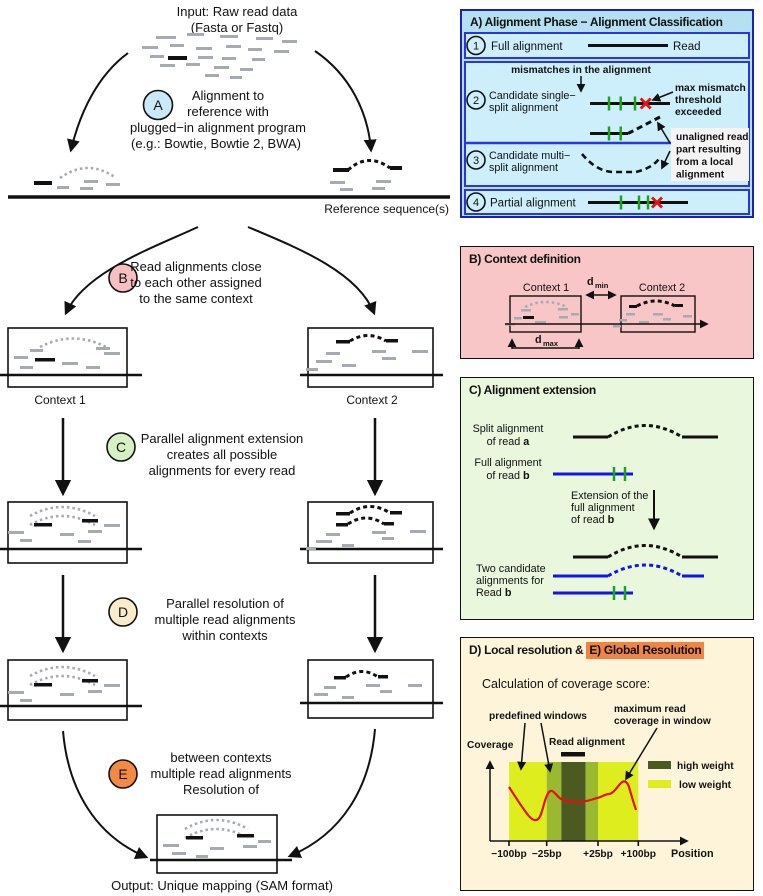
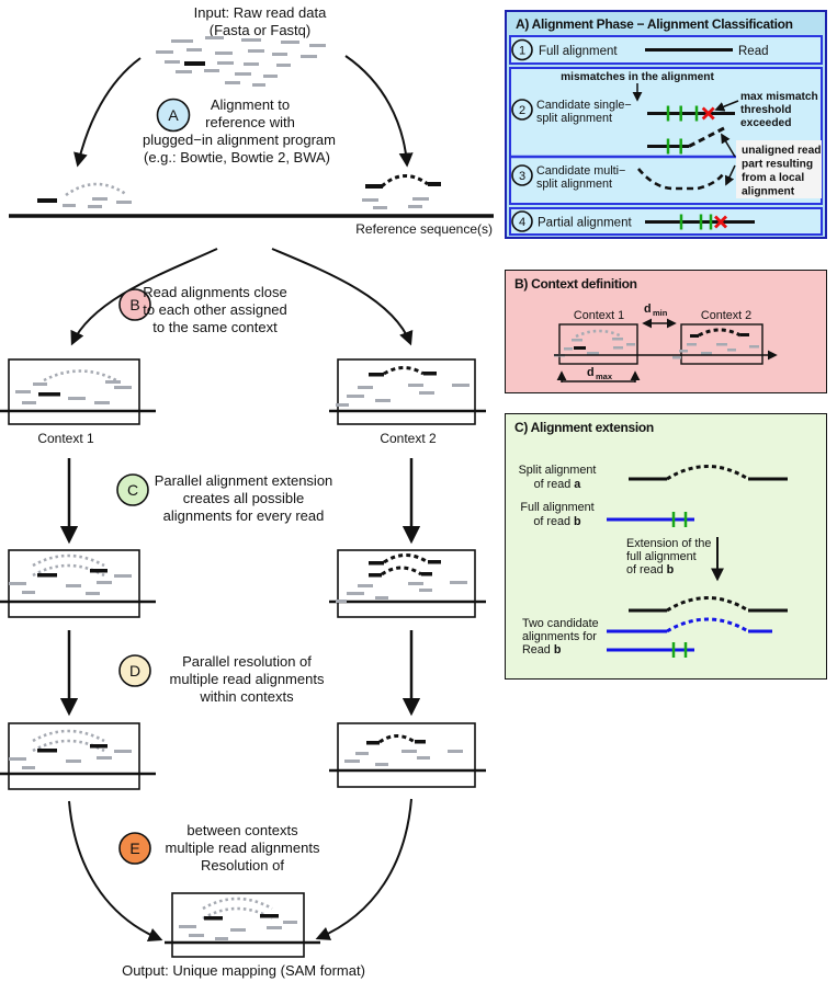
  Input: Raw read data
  (Fasta or Fastq)
  A
  Alignment to
  reference with
  plugged−in alignment program
  (e.g.: Bowtie, Bowtie 2, BWA)
  Reference sequence(s)
  B
  Read alignments close
  to each other assigned
  to the same context
  Context 1
  Context 2
  C
  Parallel alignment extension
  creates all possible
  alignments for every read
  D
  Parallel resolution of
  multiple read alignments
  within contexts
  E
  between contexts
  multiple read alignments
  Resolution of
  Output: Unique mapping (SAM format)
  1
  Full alignment
  Read
  mismatches in the alignment
  2
  Candidate single−
  split alignment
  max mismatch
  threshold
  exceeded
  3
  Candidate multi−
  split alignment
  unaligned read
  part resulting
  from a local
  alignment
  4
  Partial alignment
  A) Alignment Phase − Alignment Classification
  Context 1
  Context 2
  d
  min
  d
  max
  B) Context definition
  Split alignment
  of read a
  Full alignment
  of read b
  Extension of the
  full alignment
  of read b
  Two candidate
  alignments for
  Read b
  C) Alignment extension
- Calculation of coverage score:
- predefined windows
- maximum read
- coverage in window
- Read alignment
- Coverage
- −100bp
- −25bp
- +25bp
- +100bp
- Position
- high weight
- low weight
- D) Local resolution & E) Global Resolution
